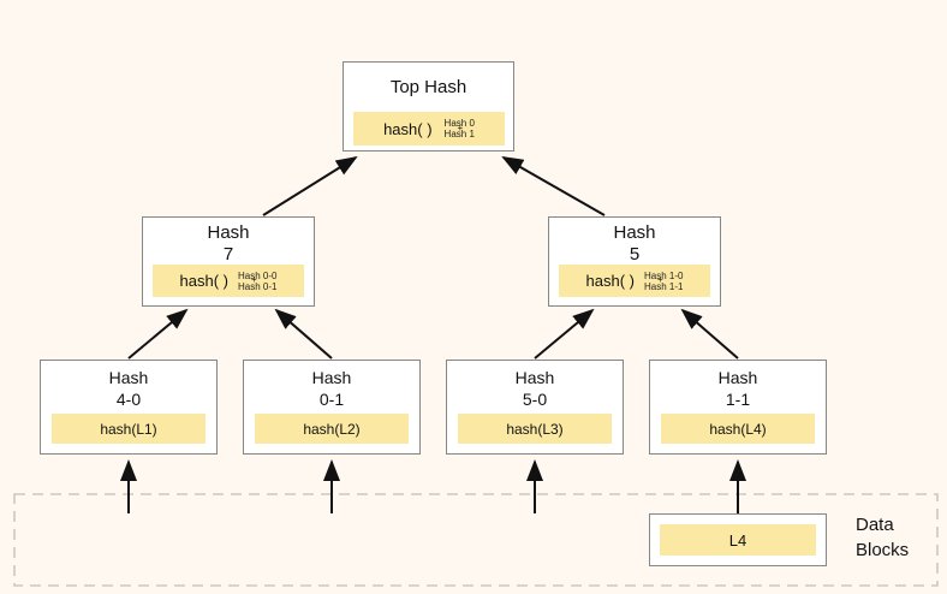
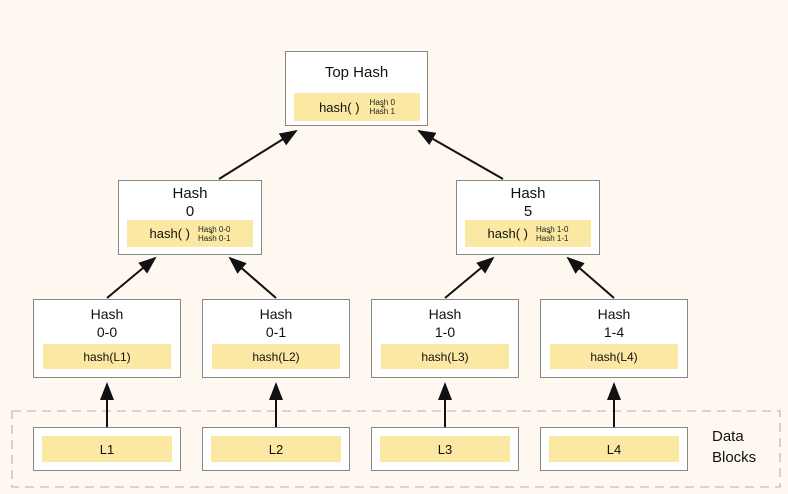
  Top Hash
  hash( )
  Hash 0
  +
  Hash 1
  Hash
- 7
+ 0
  hash( )
  Hash 0-0
  +
  Hash 0-1
  Hash
  5
  hash( )
  Hash 1-0
  +
  Hash 1-1
  Hash
- 4-0
+ 0-0
  hash(L1)
  Hash
  0-1
  hash(L2)
  Hash
- 5-0
+ 1-0
  hash(L3)
  Hash
- 1-1
+ 1-4
  hash(L4)
+ L1
+ L2
+ L3
  L4
  Data
  Blocks
